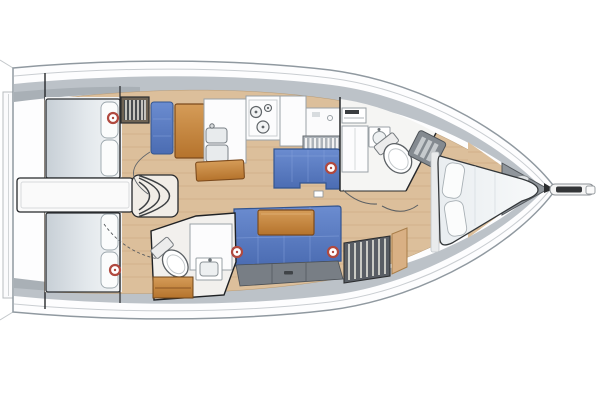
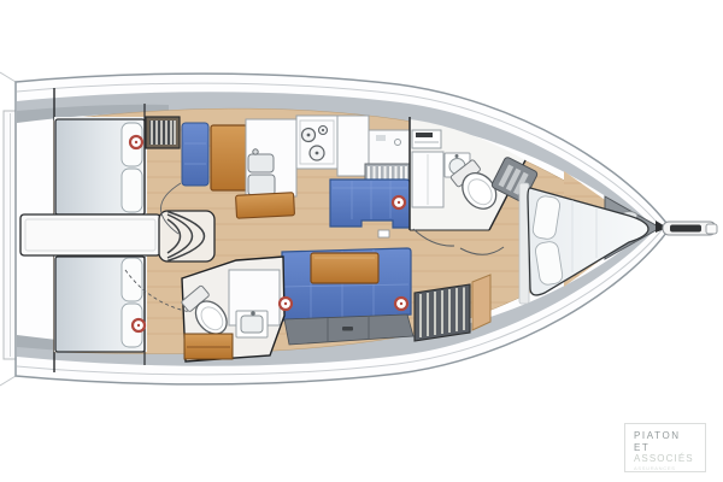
+ PIATON
+ ET
+ ASSOCIÉS
